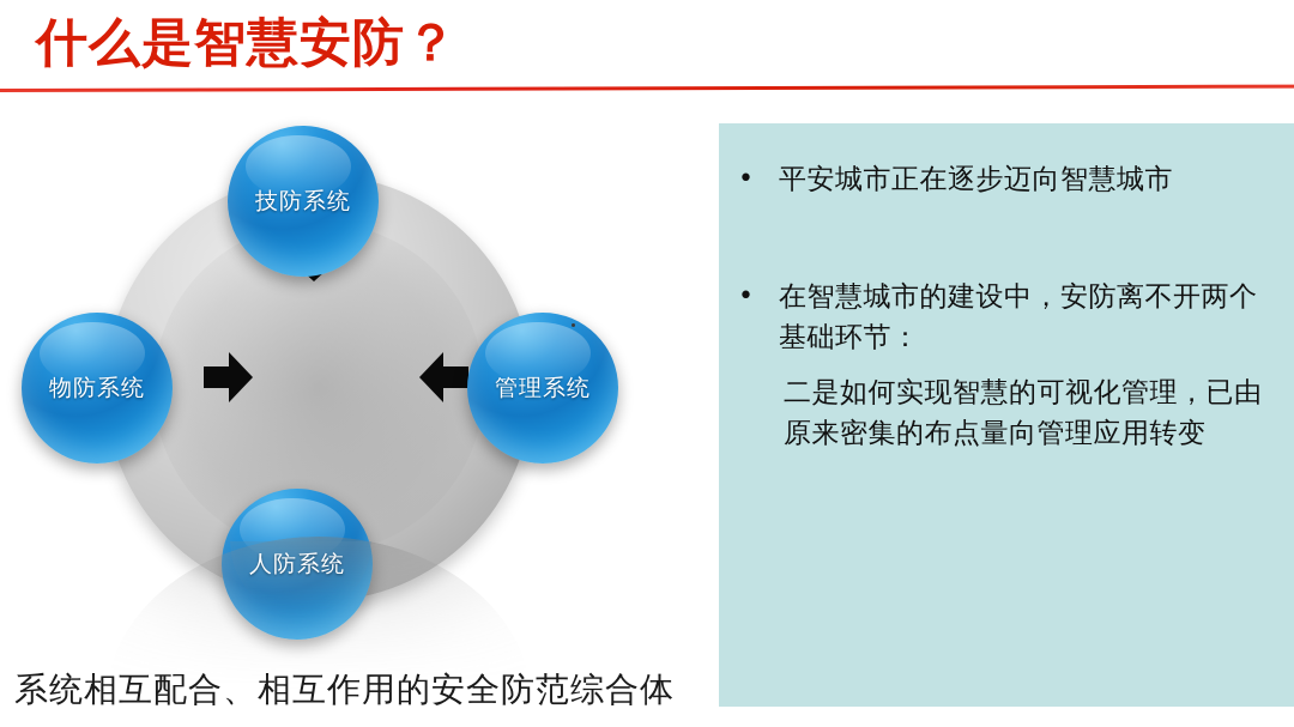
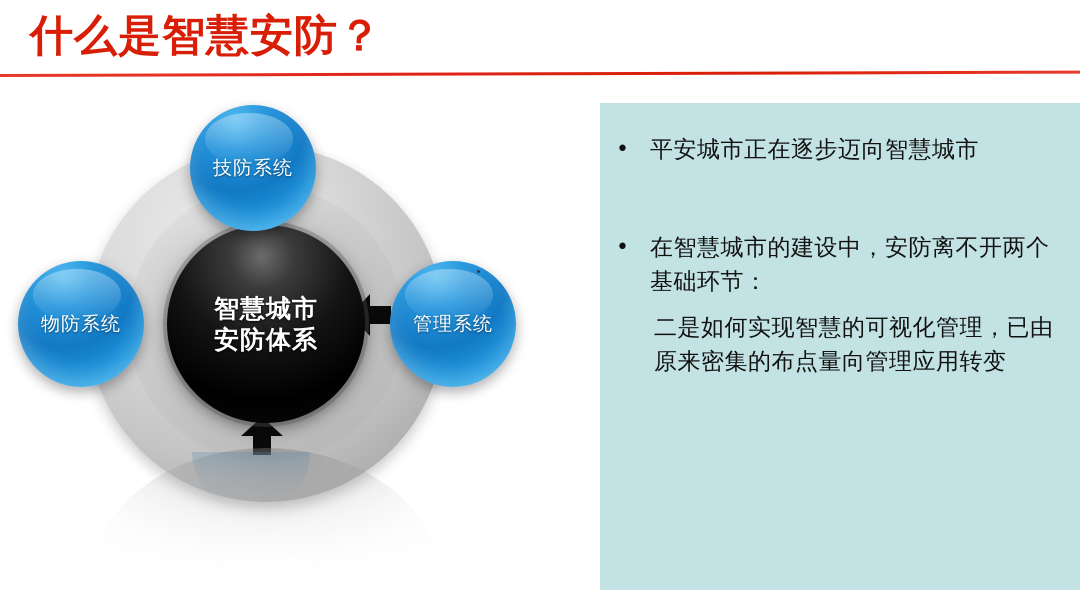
  什么是智慧安防？
+ 智慧城市
+ 安防体系
  技防系统
  物防系统
  管理系统
- 人防系统
- 系统相互配合、相互作用的安全防范综合体
  •
  平安城市正在逐步迈向智慧城市
  •
  在智慧城市的建设中，安防离不开两个基础环节：
  二是如何实现智慧的可视化管理，已由原来密集的布点量向管理应用转变
